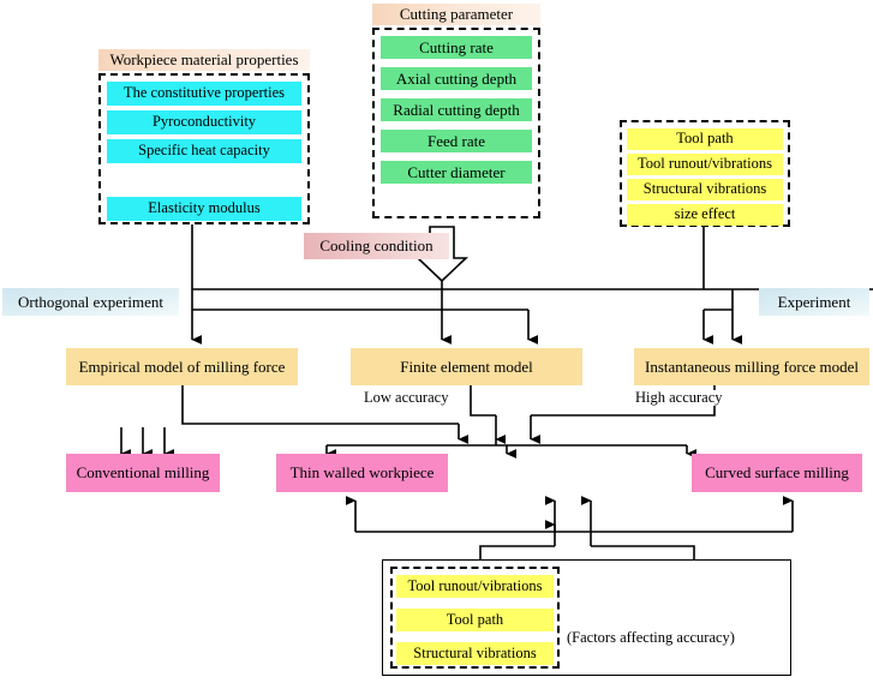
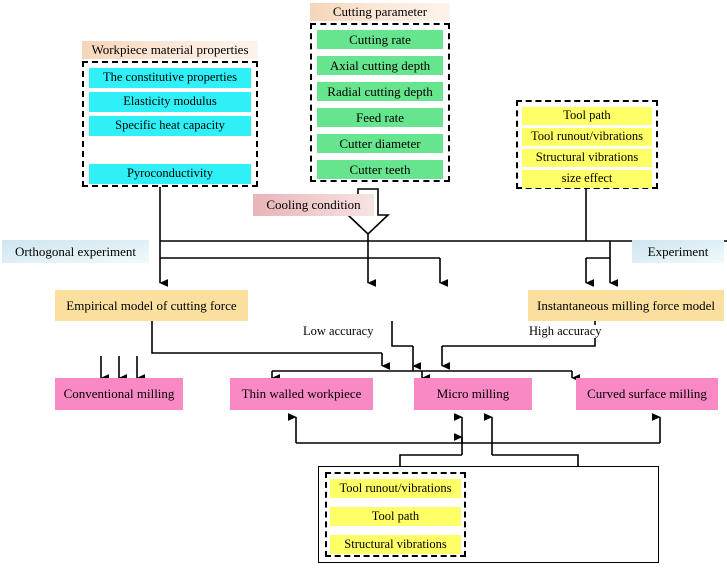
  Workpiece material properties
  The constitutive properties
- Pyroconductivity
+ Elasticity modulus
  Specific heat capacity
- Elasticity modulus
+ Pyroconductivity
  Cutting parameter
  Cutting rate
  Axial cutting depth
  Radial cutting depth
  Feed rate
  Cutter diameter
+ Cutter teeth
  Tool path
  Tool runout/vibrations
  Structural vibrations
  size effect
  Cooling condition
  Orthogonal experiment
  Experiment
- Empirical model of milling force
+ Empirical model of cutting force
- Finite element model
  Instantaneous milling force model
  Low accuracy
  High accuracy
  Conventional milling
  Thin walled workpiece
+ Micro milling
  Curved surface milling
  Tool runout/vibrations
  Tool path
  Structural vibrations
- (Factors affecting accuracy)
